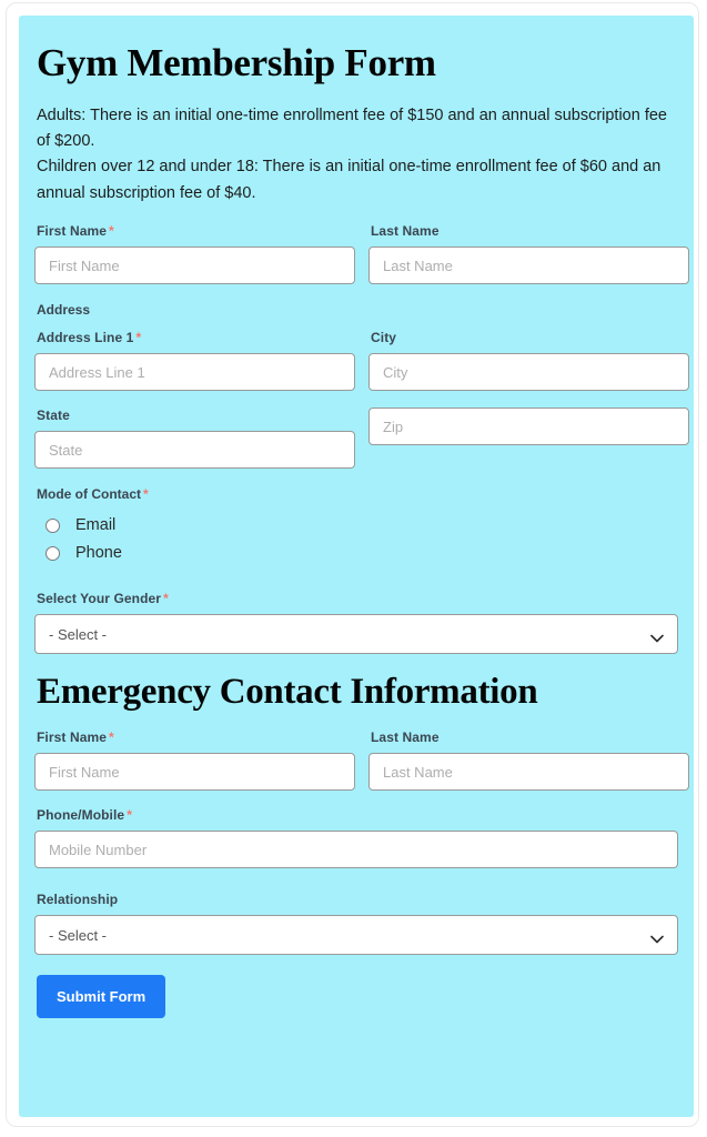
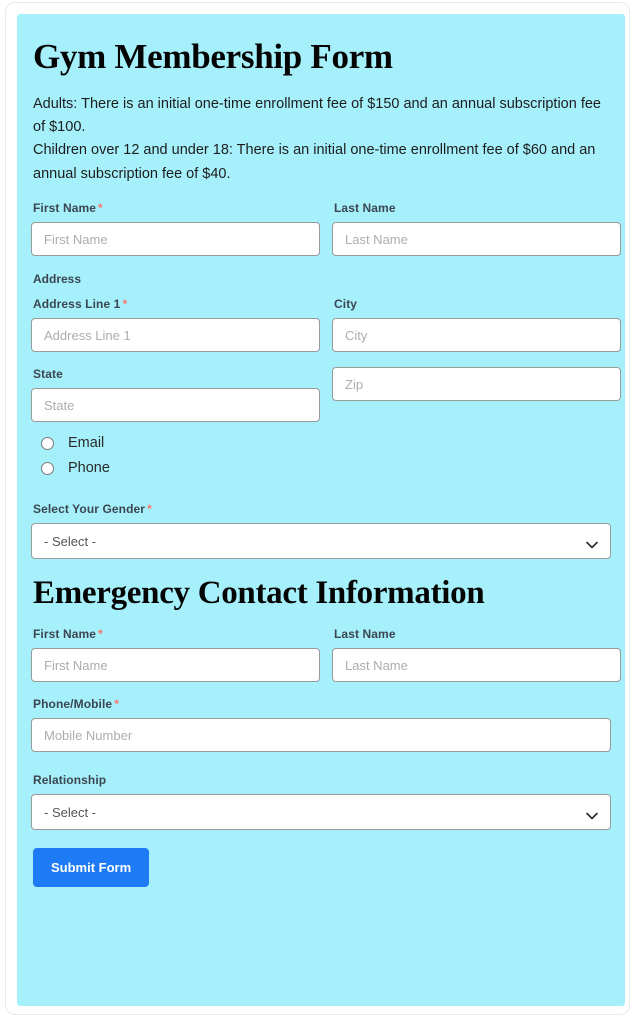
  Gym Membership Form
- Adults: There is an initial one-time enrollment fee of $150 and an annual subscription fee of $200.
+ Adults: There is an initial one-time enrollment fee of $150 and an annual subscription fee of $100.
  Children over 12 and under 18: There is an initial one-time enrollment fee of $60 and an annual subscription fee of $40.
  First Name *
  First Name
  Last Name
  Last Name
  Address
  Address Line 1 *
  Address Line 1
  City
  City
  State
  State
  Zip
- Mode of Contact *
  Email
  Phone
  Select Your Gender *
  - Select -
  Emergency Contact Information
  First Name *
  First Name
  Last Name
  Last Name
  Phone/Mobile *
  Mobile Number
  Relationship
  - Select -
  Submit Form
